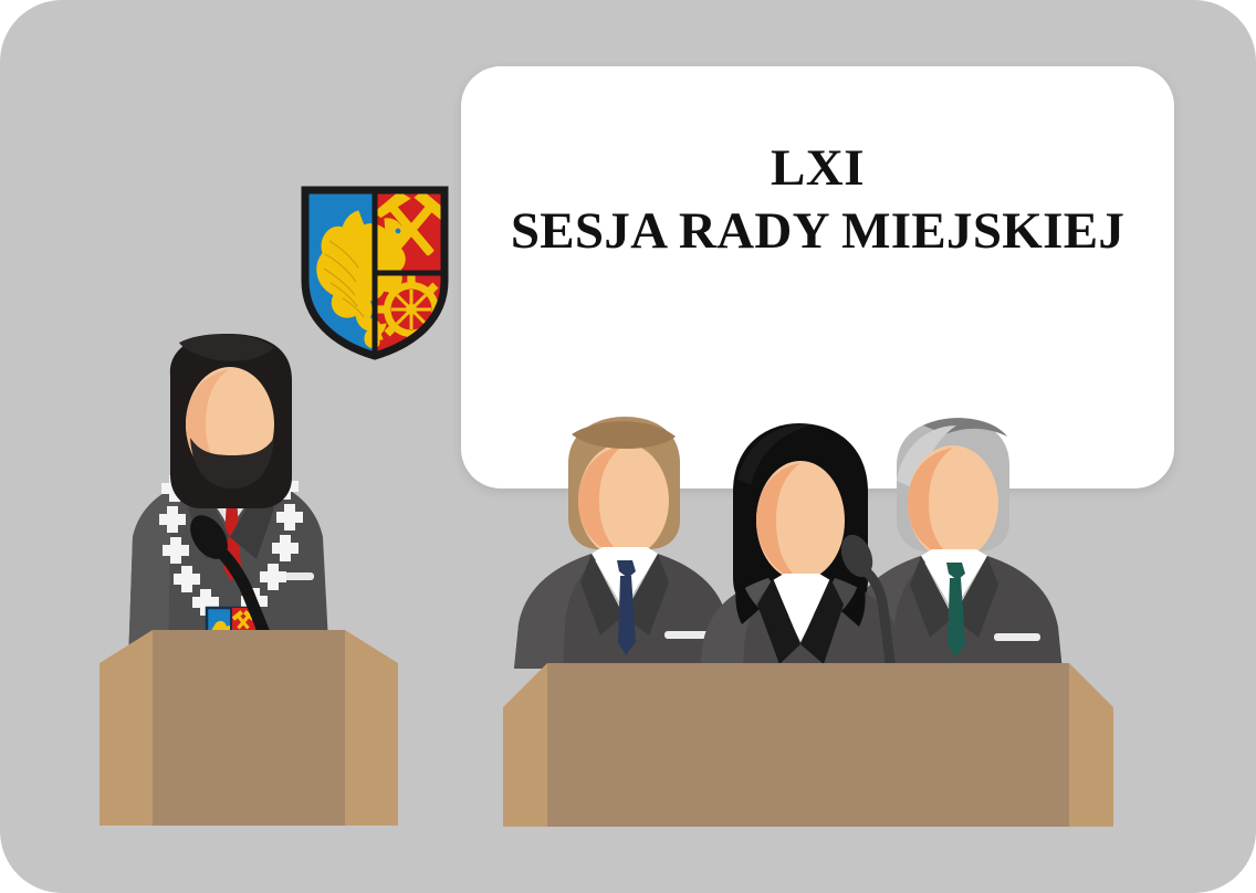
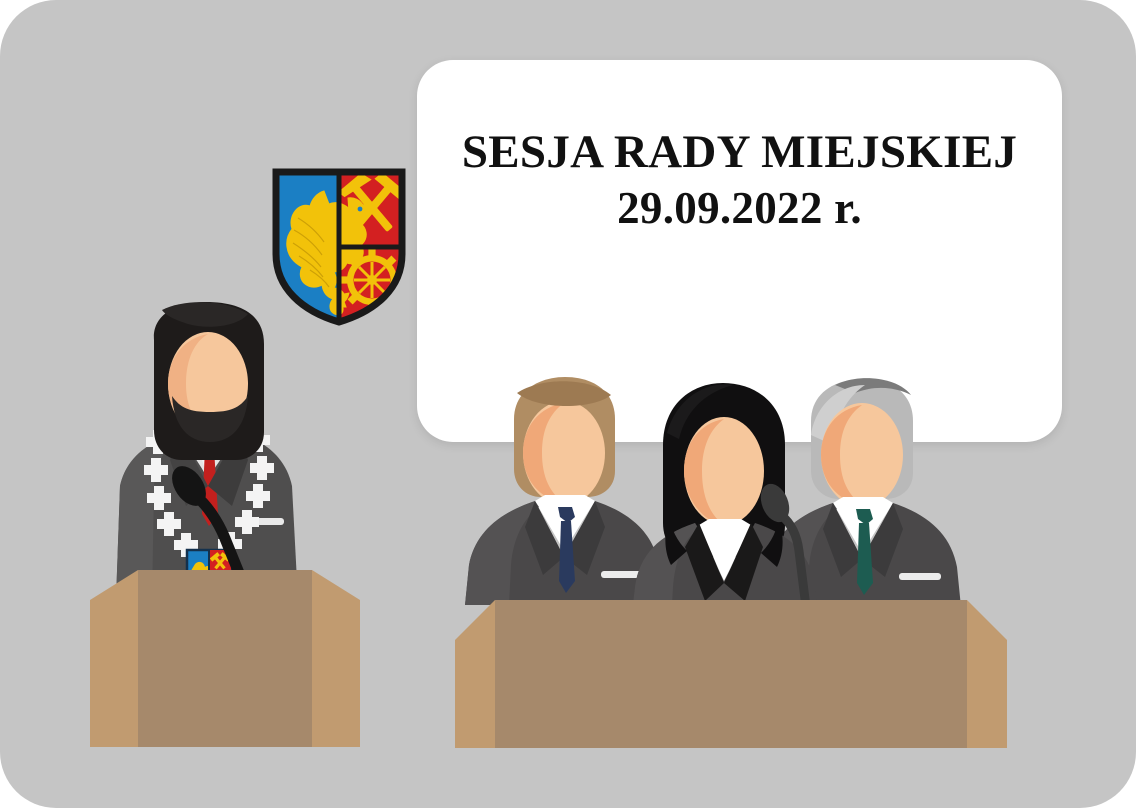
- LXI
  SESJA RADY MIEJSKIEJ
+ 29.09.2022 r.
